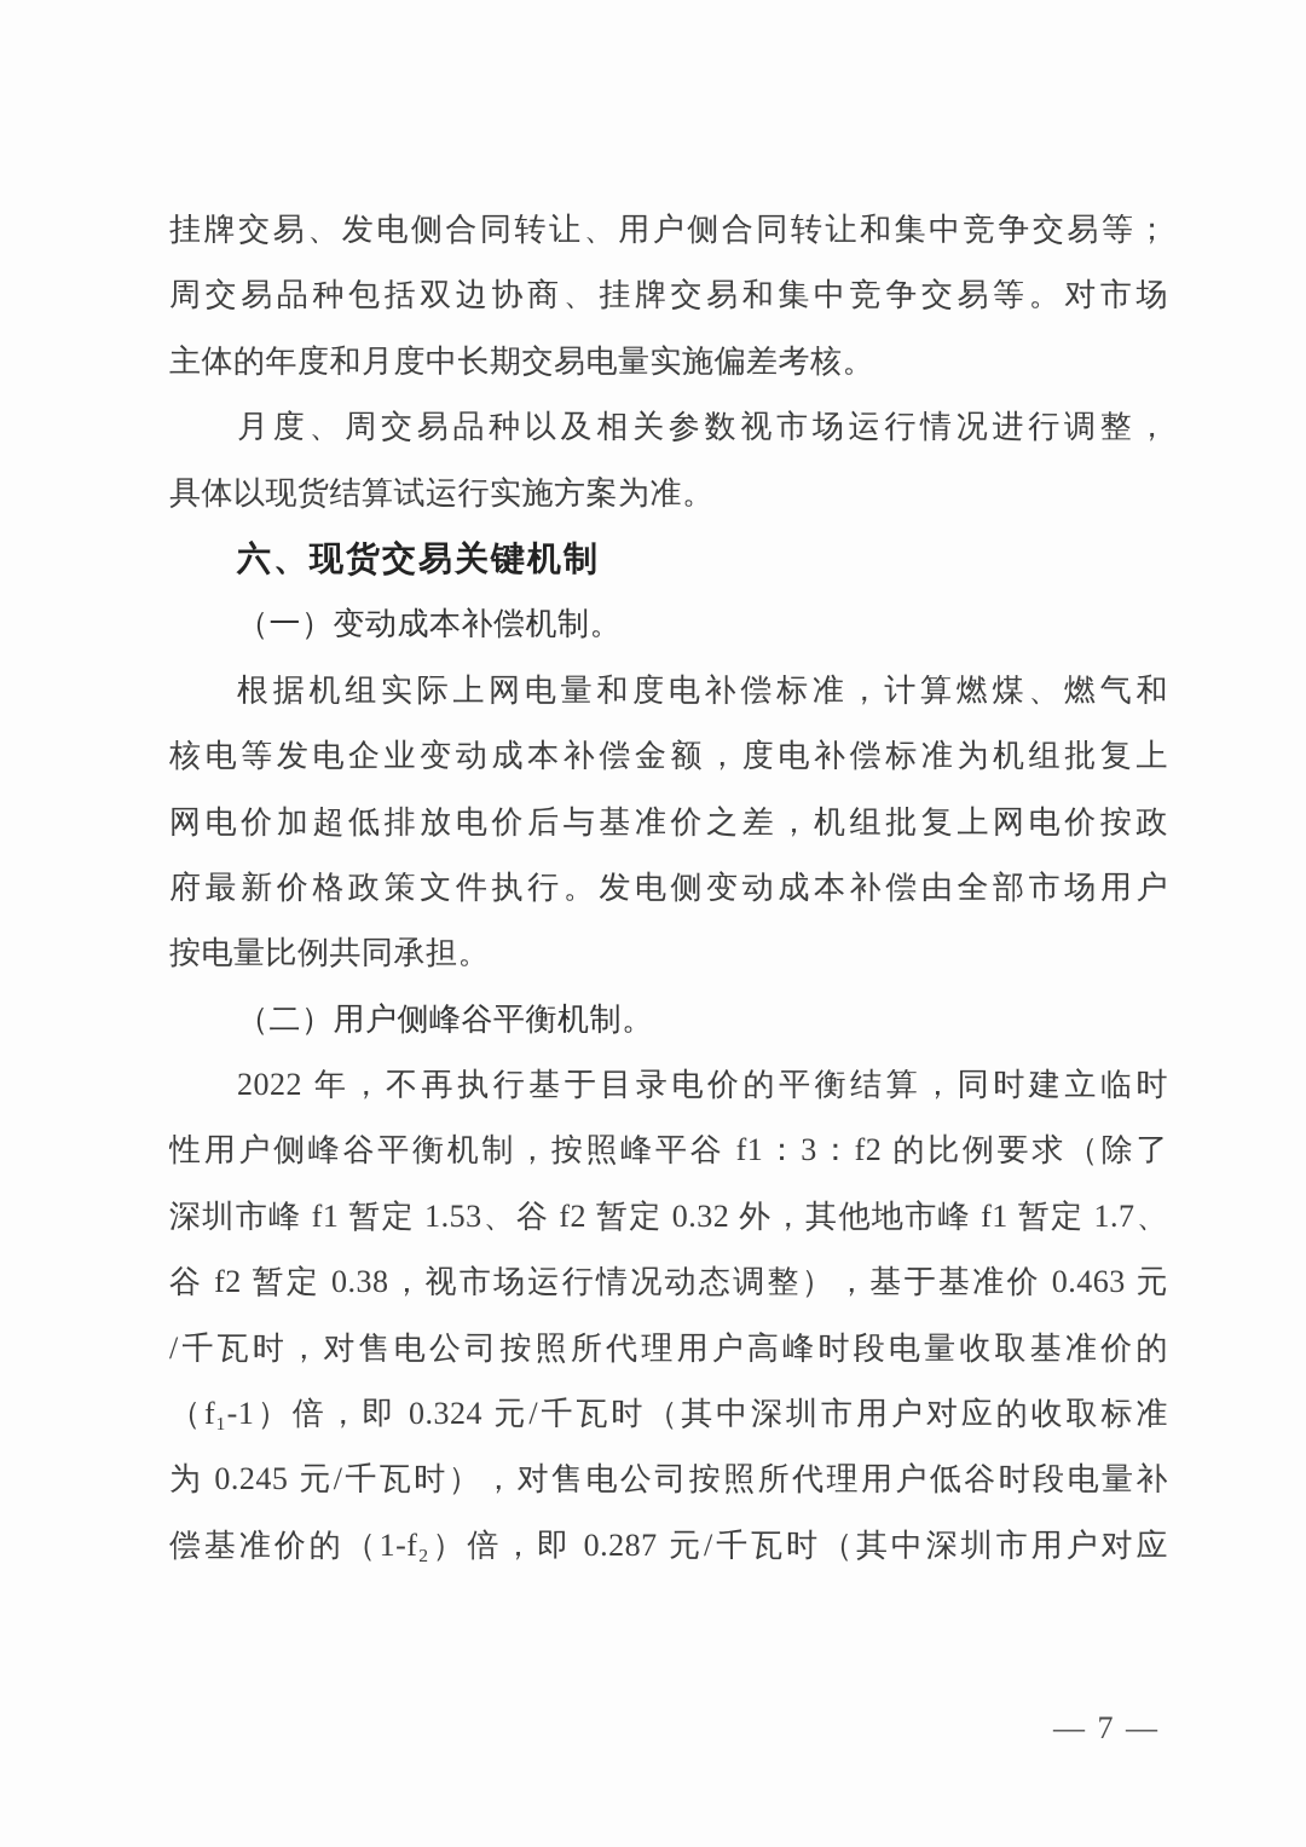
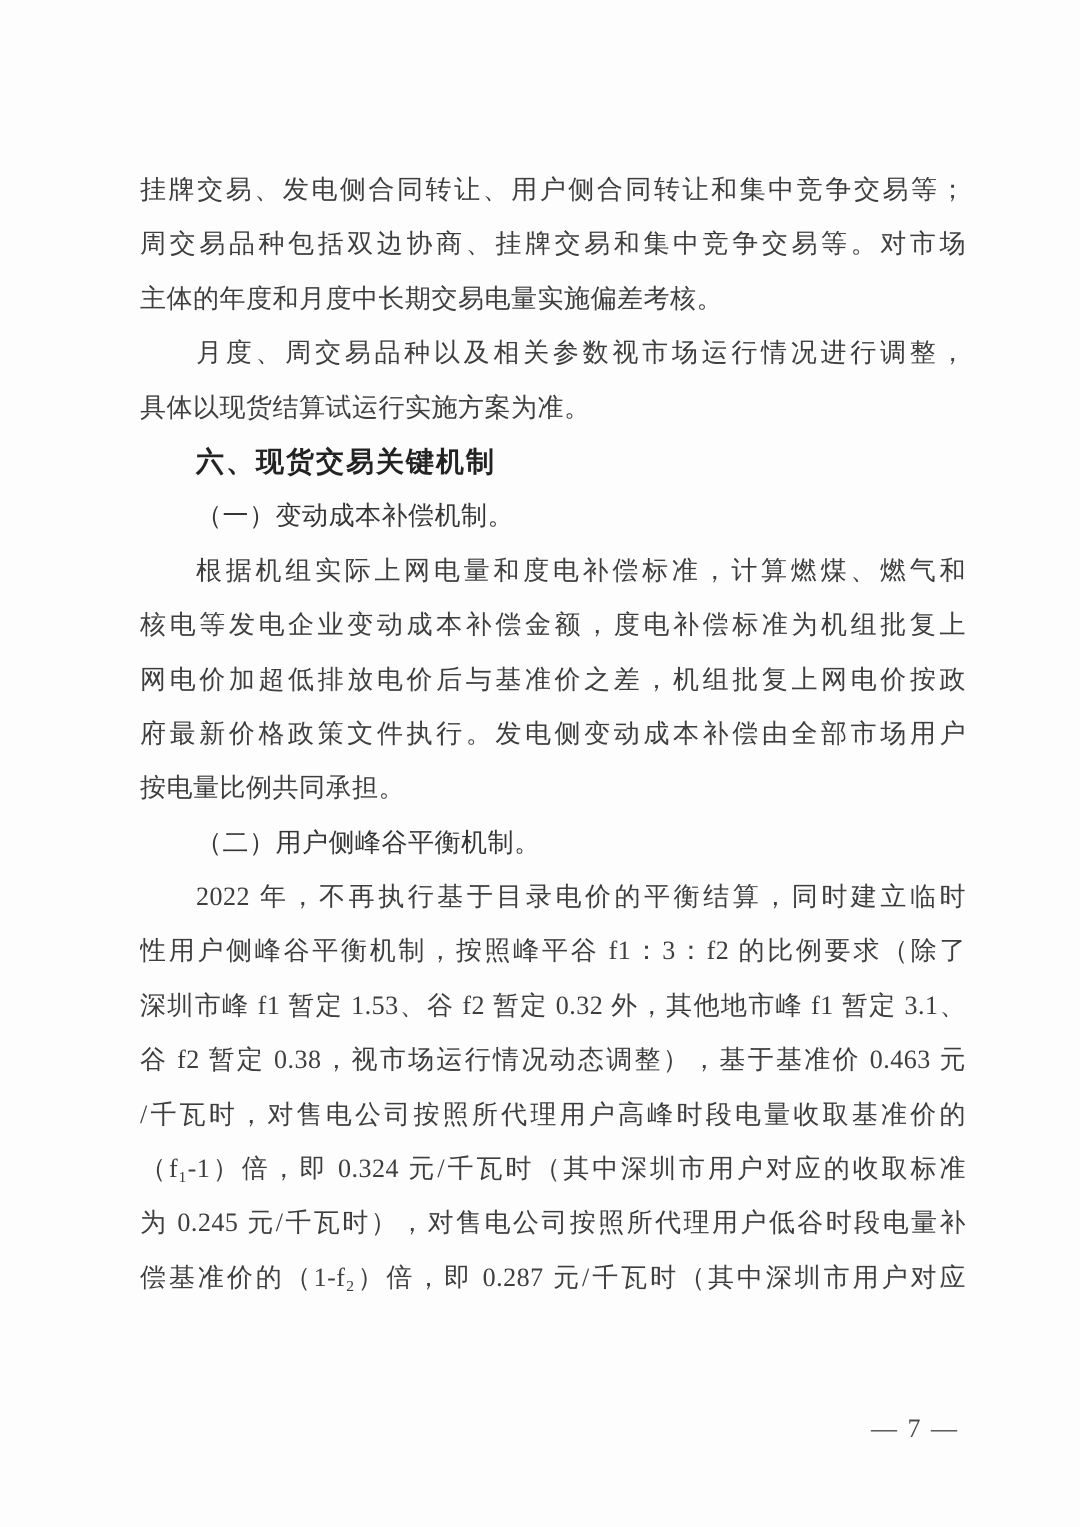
  挂牌交易、发电侧合同转让、用户侧合同转让和集中竞争交易等；
  周交易品种包括双边协商、挂牌交易和集中竞争交易等。对市场
  主体的年度和月度中长期交易电量实施偏差考核。
  月度、周交易品种以及相关参数视市场运行情况进行调整，
  具体以现货结算试运行实施方案为准。
  六、现货交易关键机制
  （一）变动成本补偿机制。
  根据机组实际上网电量和度电补偿标准，计算燃煤、燃气和
  核电等发电企业变动成本补偿金额，度电补偿标准为机组批复上
  网电价加超低排放电价后与基准价之差，机组批复上网电价按政
  府最新价格政策文件执行。发电侧变动成本补偿由全部市场用户
  按电量比例共同承担。
  （二）用户侧峰谷平衡机制。
  2022 年，不再执行基于目录电价的平衡结算，同时建立临时
  性用户侧峰谷平衡机制，按照峰平谷 f1：3：f2 的比例要求（除了
- 深圳市峰 f1 暂定 1.53、谷 f2 暂定 0.32 外，其他地市峰 f1 暂定 1.7、
+ 深圳市峰 f1 暂定 1.53、谷 f2 暂定 0.32 外，其他地市峰 f1 暂定 3.1、
  谷 f2 暂定 0.38，视市场运行情况动态调整），基于基准价 0.463 元
  /千瓦时，对售电公司按照所代理用户高峰时段电量收取基准价的
  （f₁-1）倍，即 0.324 元/千瓦时（其中深圳市用户对应的收取标准
  为 0.245 元/千瓦时），对售电公司按照所代理用户低谷时段电量补
  偿基准价的（1-f₂）倍，即 0.287 元/千瓦时（其中深圳市用户对应
  — 7 —
